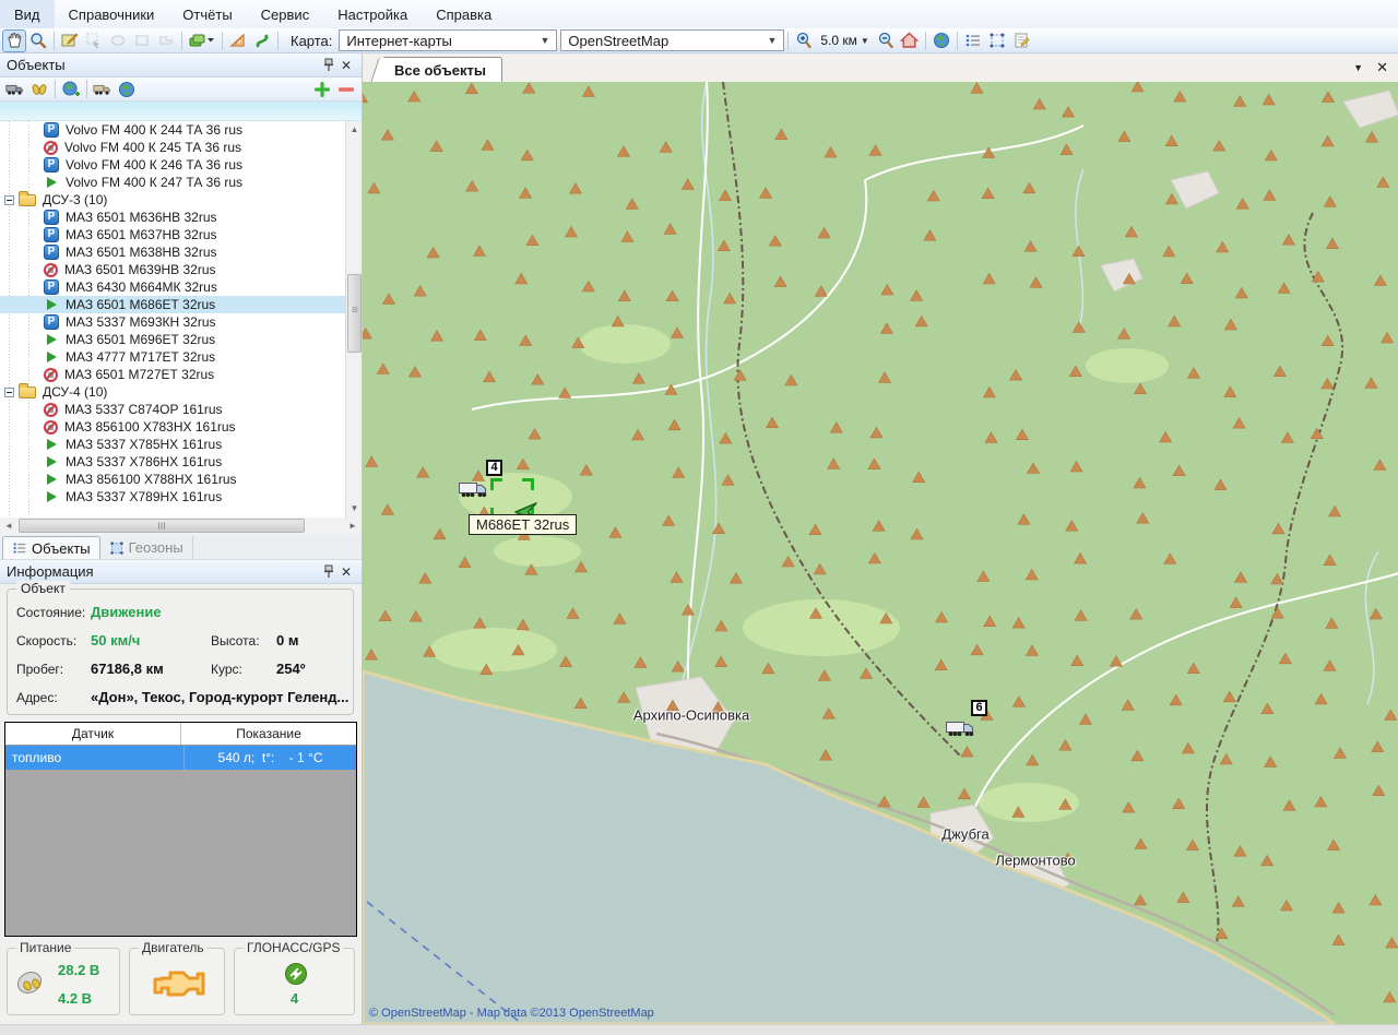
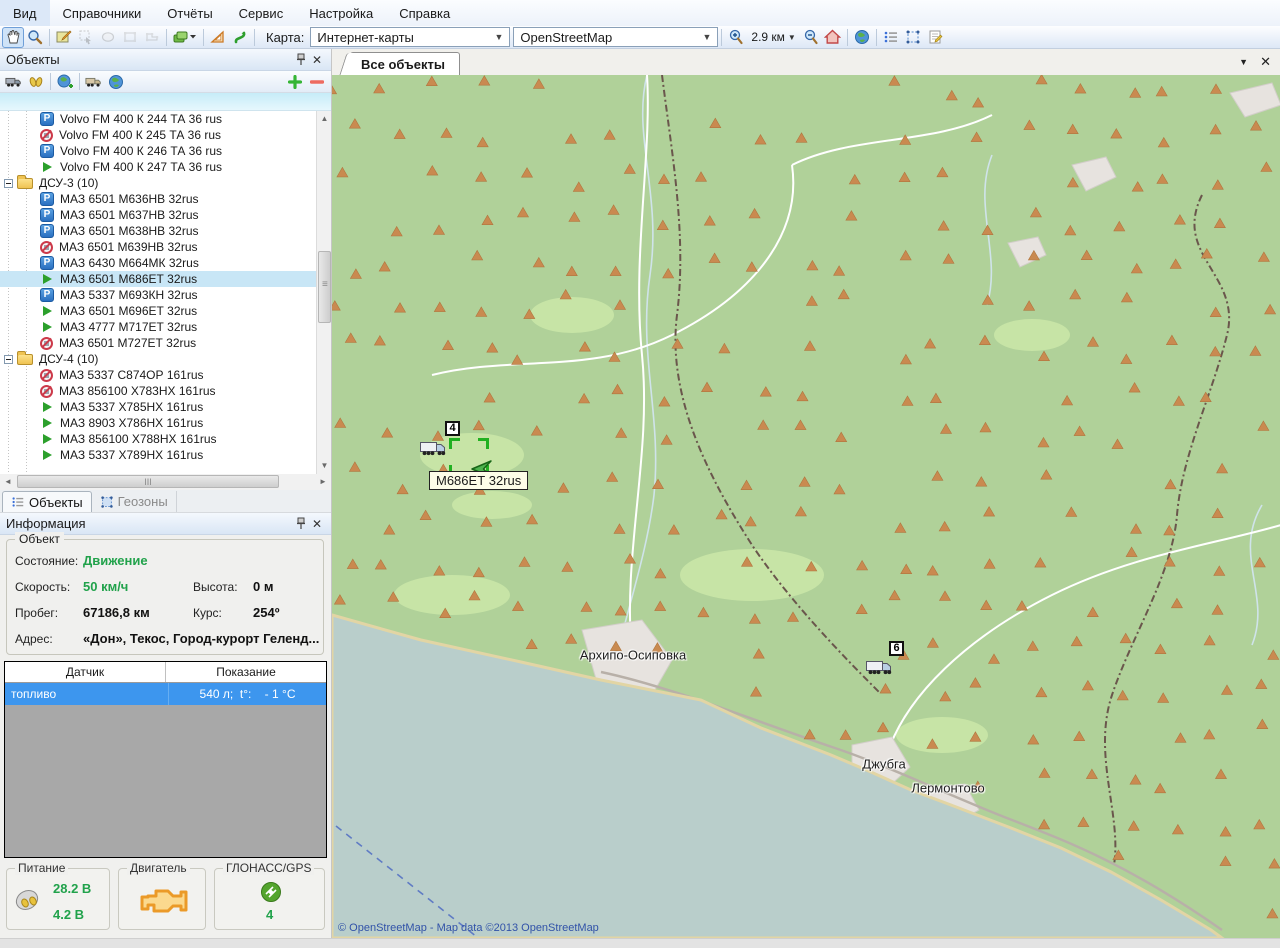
  Вид
  Справочники
  Отчёты
  Сервис
  Настройка
  Справка
  Карта:
  Интернет-карты
  ▼
  OpenStreetMap
  ▼
- 5.0 км
+ 2.9 км
  ▼
  Объекты
  ✕
  Volvo FM 400 К 244 ТА 36 rus
  Volvo FM 400 К 245 ТА 36 rus
  Volvo FM 400 К 246 ТА 36 rus
  Volvo FM 400 К 247 ТА 36 rus
  ДСУ-3 (10)
  МАЗ 6501 М636НВ 32rus
  МАЗ 6501 М637НВ 32rus
  МАЗ 6501 М638НВ 32rus
  МАЗ 6501 М639НВ 32rus
  МАЗ 6430 М664МК 32rus
  МАЗ 6501 М686ЕТ 32rus
  МАЗ 5337 М693КН 32rus
  МАЗ 6501 М696ЕТ 32rus
  МАЗ 4777 М717ЕТ 32rus
  МАЗ 6501 М727ЕТ 32rus
  ДСУ-4 (10)
  МАЗ 5337 С874ОР 161rus
  МАЗ 856100 Х783НХ 161rus
  МАЗ 5337 Х785НХ 161rus
- МАЗ 5337 Х786НХ 161rus
+ МАЗ 8903 Х786НХ 161rus
  МАЗ 856100 Х788НХ 161rus
  МАЗ 5337 Х789НХ 161rus
  ▲
  ▼
  ◄
  III
  ►
  Объекты
  Геозоны
  Информация
  ✕
  Объект
  Состояние:
  Движение
  Скорость:
  50 км/ч
  Высота:
  0 м
  Пробег:
  67186,8 км
  Курс:
  254º
  Адрес:
  «Дон», Текос, Город-курорт Геленд...
  Датчик
  Показание
  топливо
  540 л; t°: - 1 °C
  Питание
  28.2 В
  4.2 В
  Двигатель
  ГЛОНАСС/GPS
  4
  Все объекты
  ▼
  ✕
  © OpenStreetMap - Map data ©2013 OpenStreetMap
  Архипо-Осиповка
  Джубга
  Лермонтово
  4
  6
  М686ЕТ 32rus
